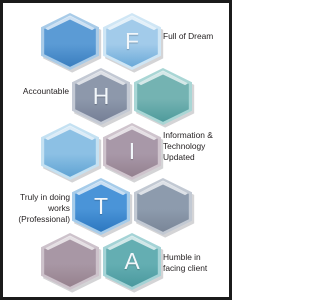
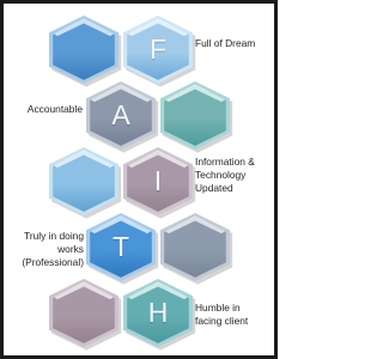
  F
- H
+ A
  I
  T
- A
+ H
  Full of Dream
  Accountable
  Information &
  Technology
  Updated
  Truly in doing
  works
  (Professional)
  Humble in
  facing client
